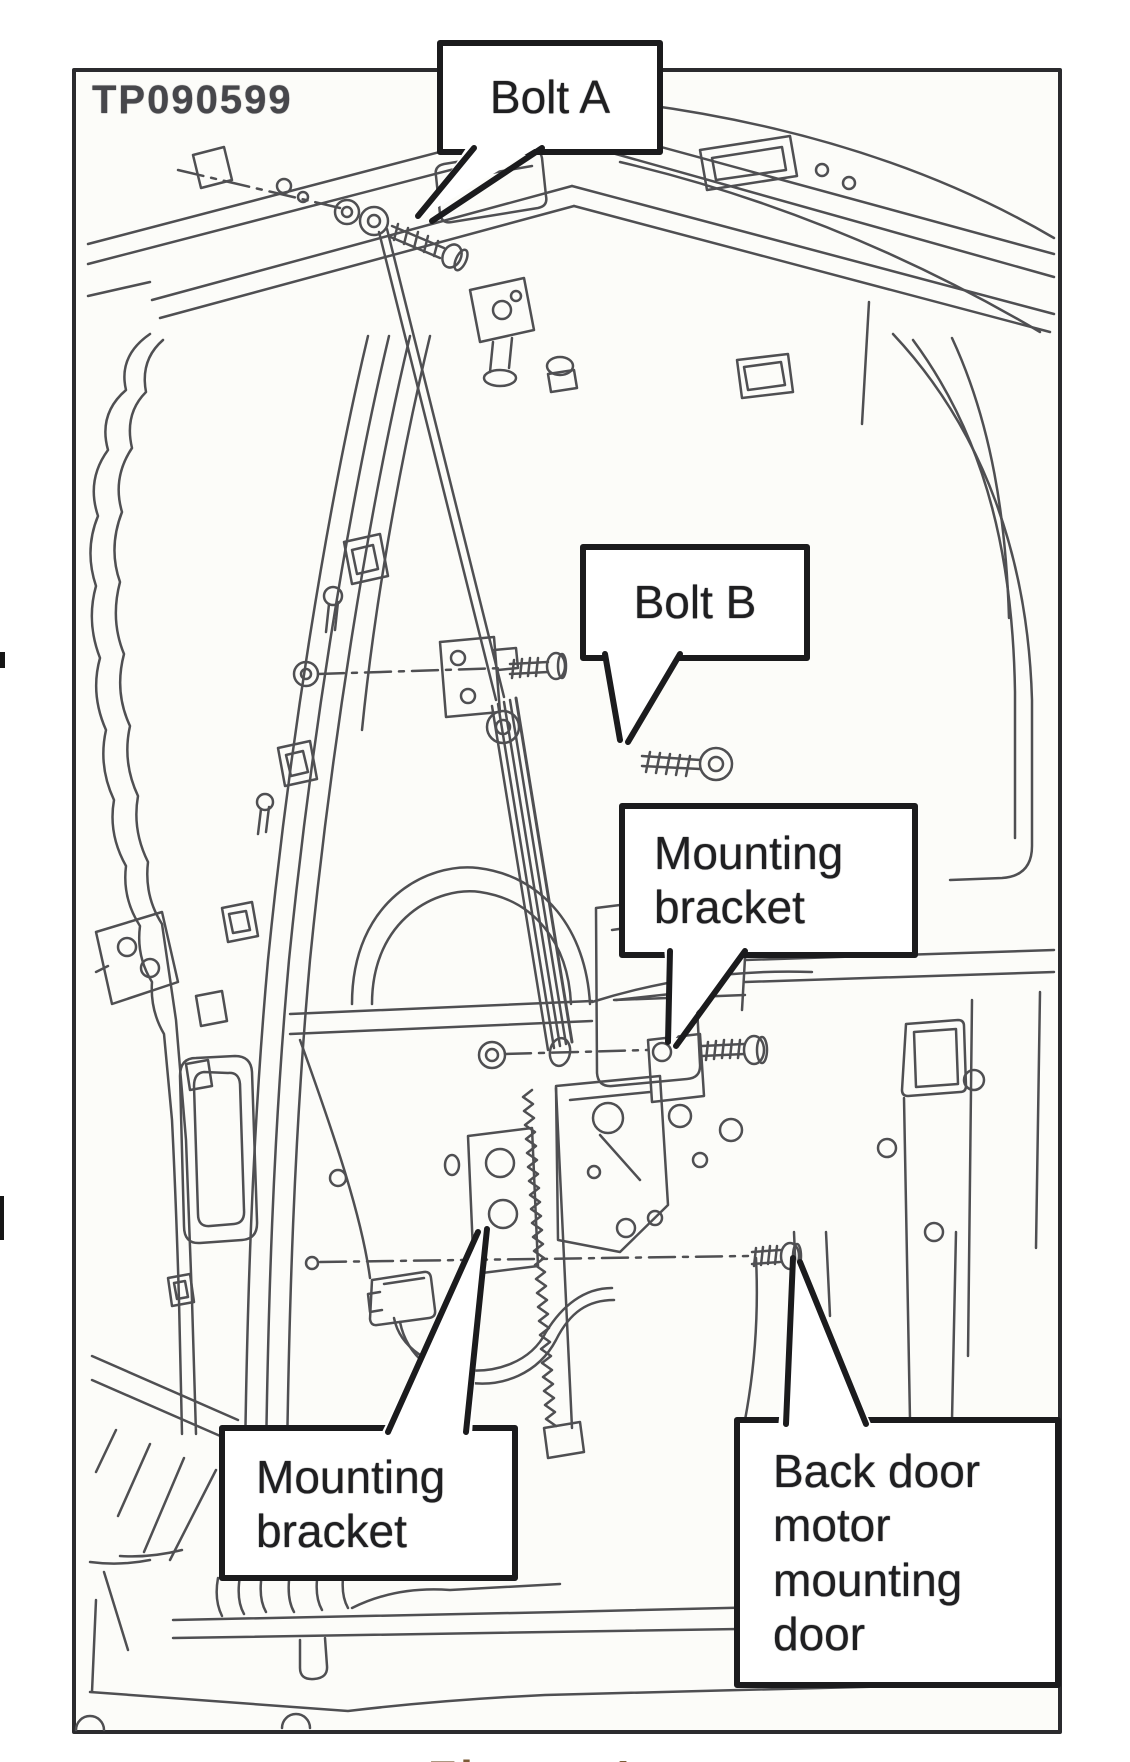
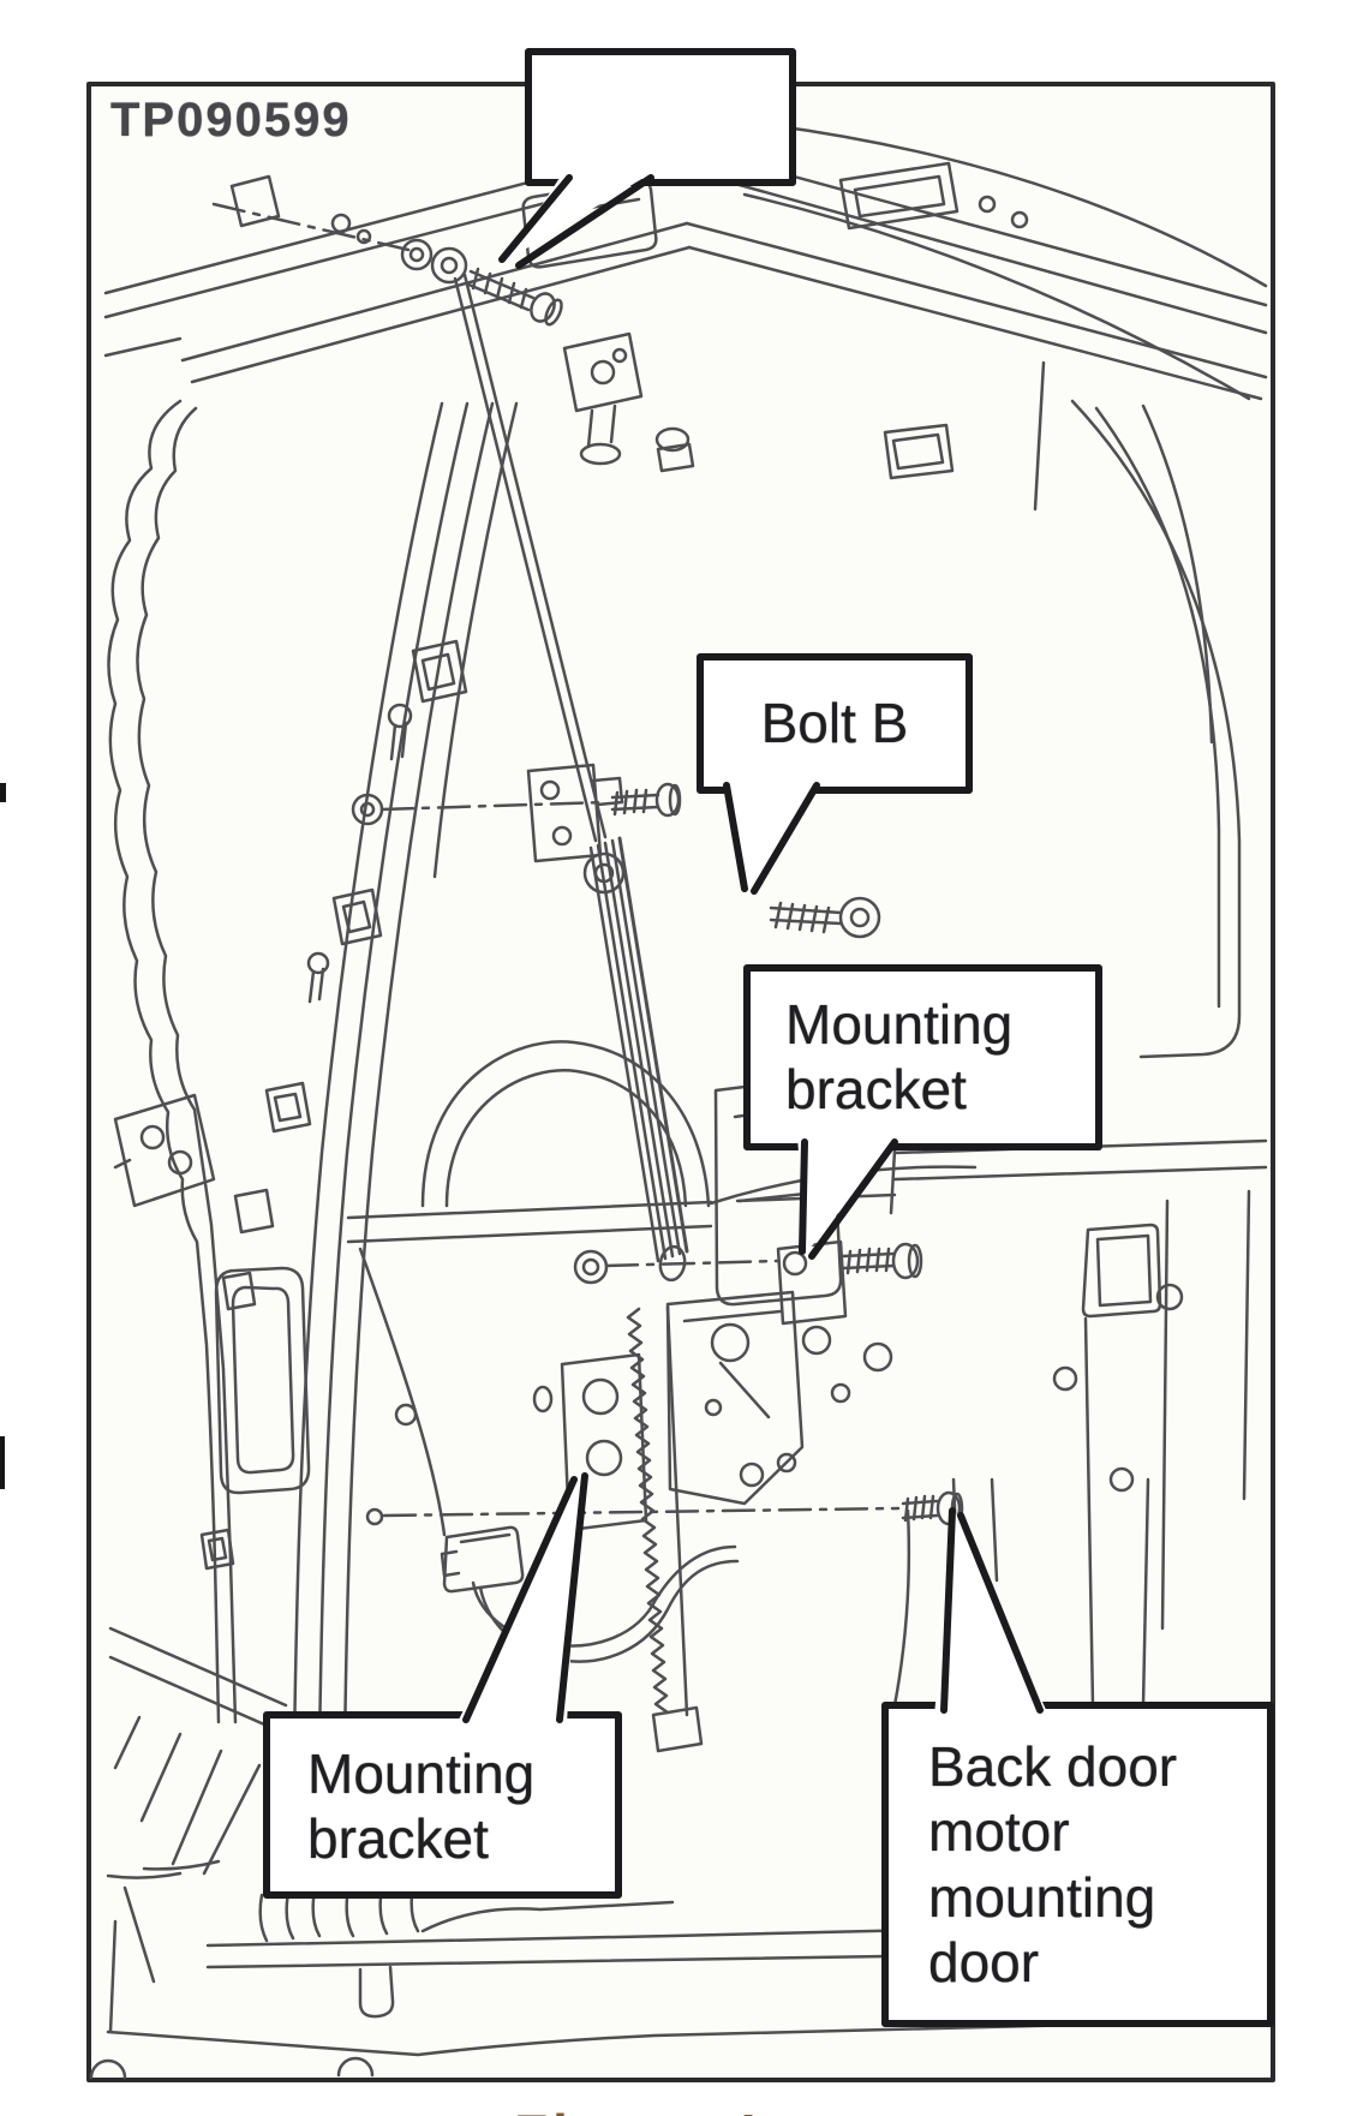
  TP090599
- Bolt A
  Bolt B
  Mounting bracket
  Mounting bracket
  Back door motor mounting door
